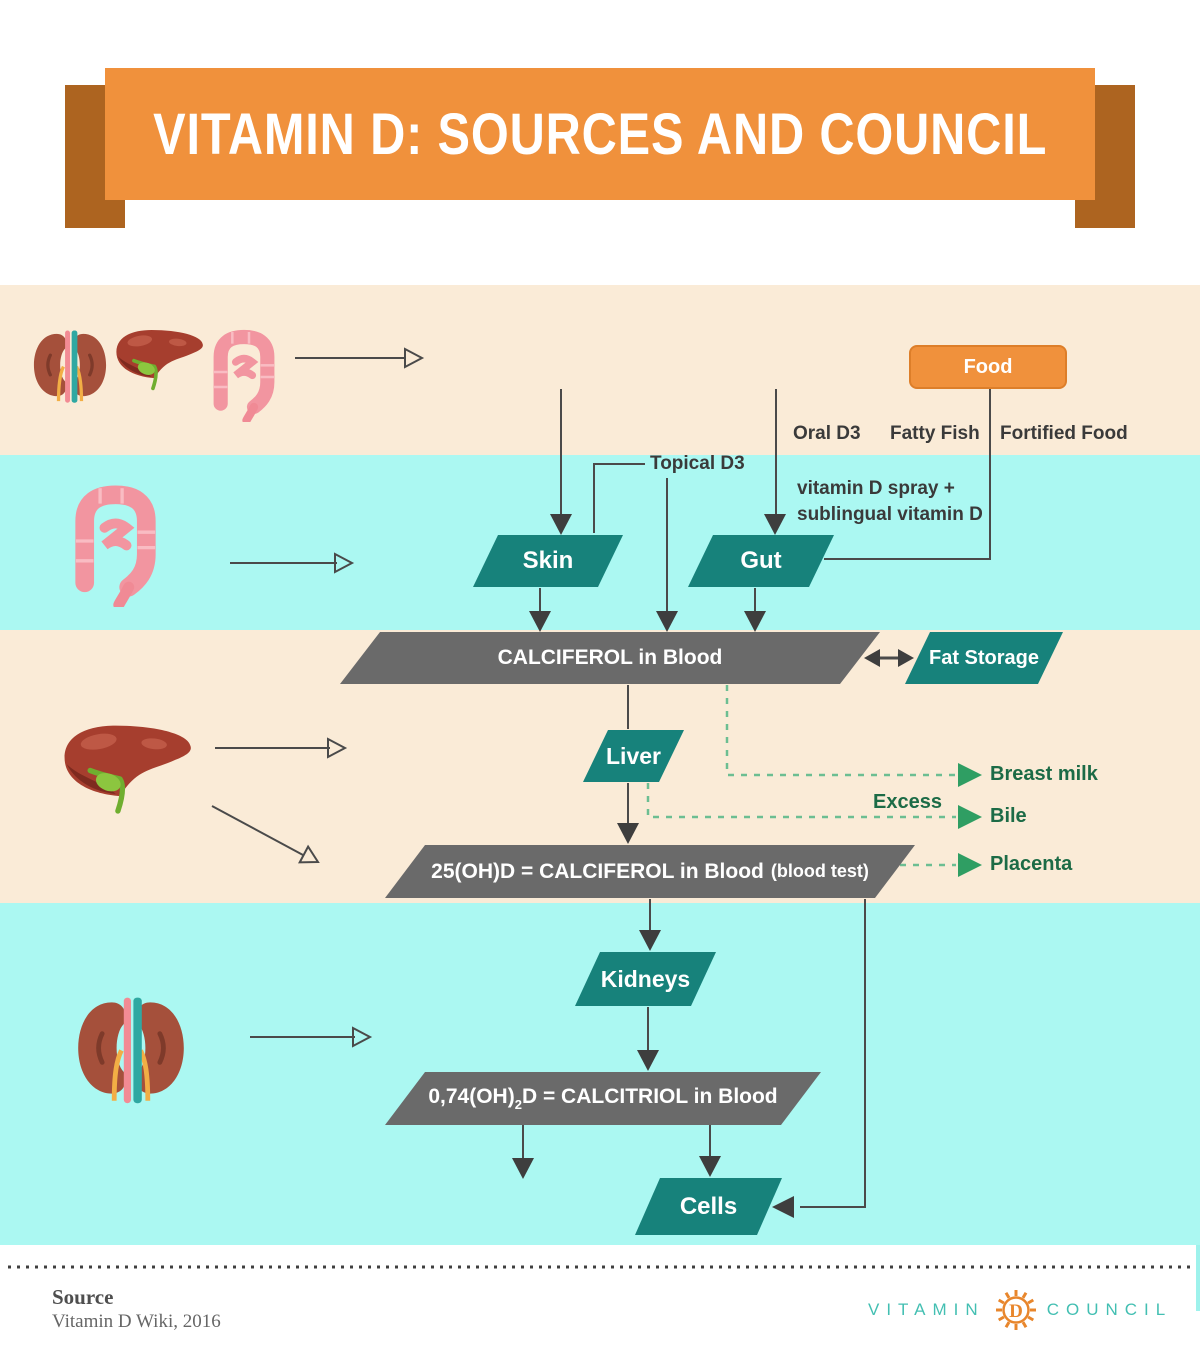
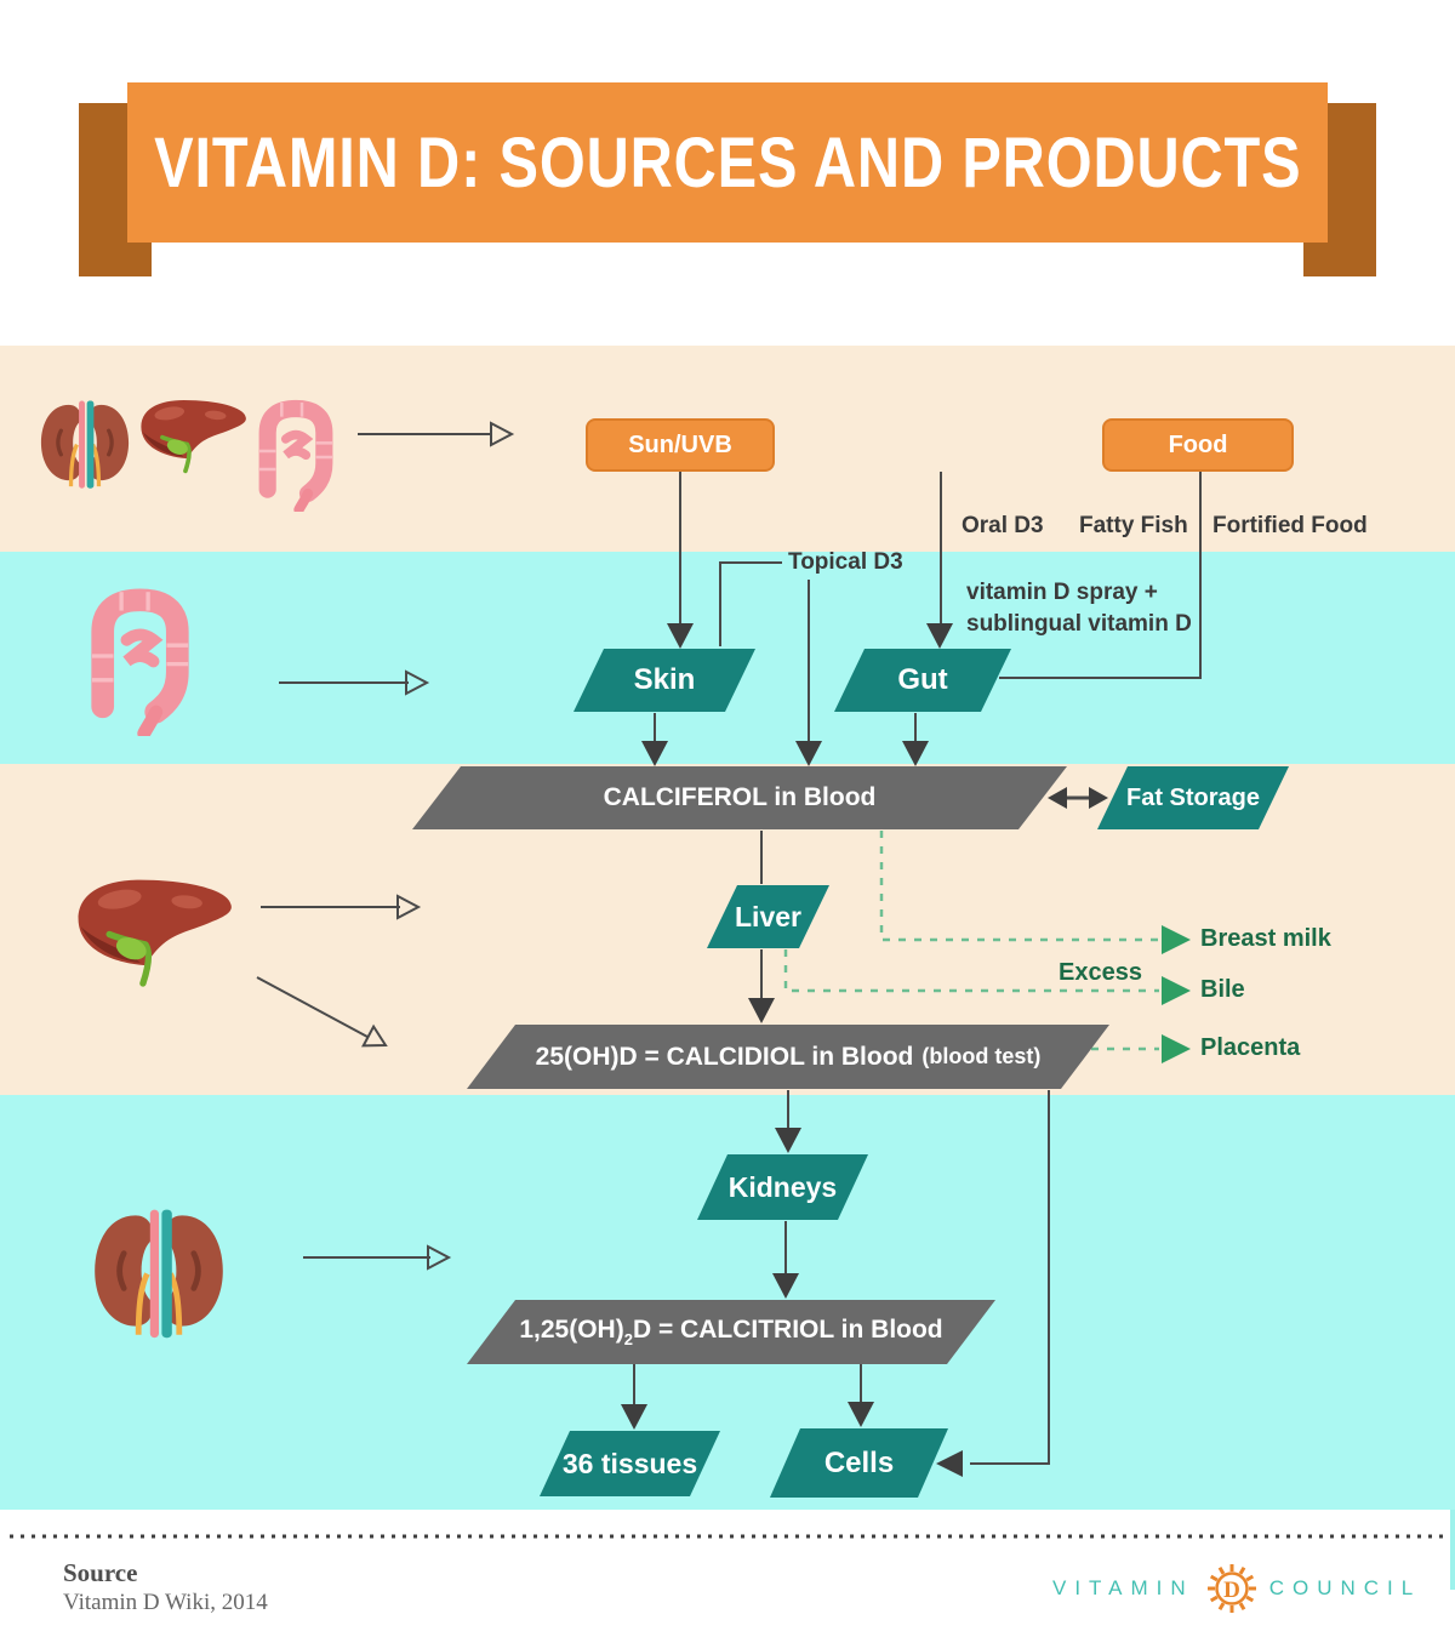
- VITAMIN D: SOURCES AND COUNCIL
+ VITAMIN D: SOURCES AND PRODUCTS
+ Sun/UVB
  Food
  Oral D3
  Fatty Fish
  Fortified Food
  Topical D3
  vitamin D spray +
  sublingual vitamin D
  Skin
  Gut
  CALCIFEROL in Blood
  Fat Storage
  Liver
- 25(OH)D = CALCIFEROL in Blood
+ 25(OH)D = CALCIDIOL in Blood
  (blood test)
  Kidneys
- 0,74(OH)2D = CALCITRIOL in Blood
+ 1,25(OH)2D = CALCITRIOL in Blood
+ 36 tissues
  Cells
  Excess
  Breast milk
  Bile
  Placenta
  Source
- Vitamin D Wiki, 2016
+ Vitamin D Wiki, 2014
  VITAMIN
  D
  COUNCIL
